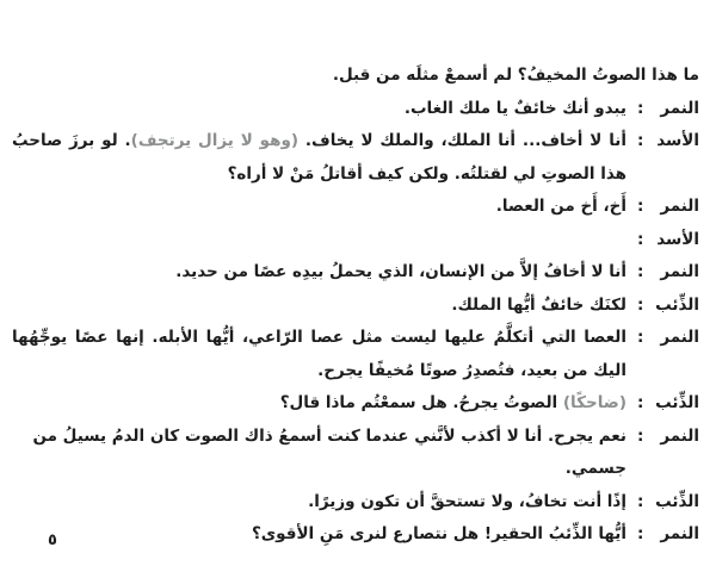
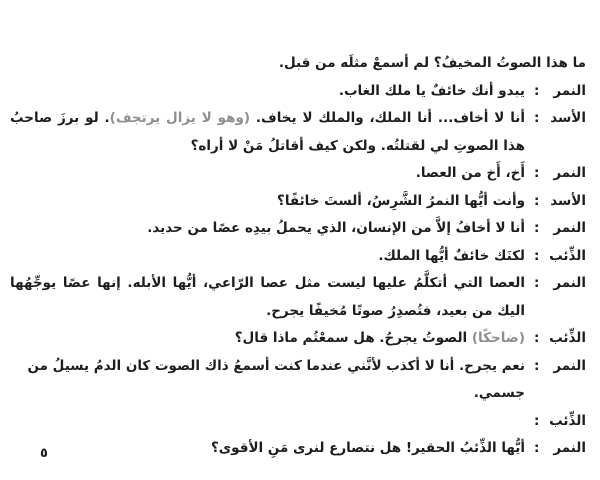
  ما هذا الصوتُ المخيفُ؟ لم أسمعْ مثلَه من قبل.
  النمر
  :
  يبدو أنك خائفٌ يا ملك الغاب.
  الأسد
  :
  أنا لا أخاف... أنا الملك، والملك لا يخاف. (وهو لا يزال يرتجف). لو برزَ صاحبُ هذا الصوتِ لي لقتلتُه. ولكن كيف أقاتلُ مَنْ لا أراه؟
  النمر
  :
  أَخ، أَخ من العصا.
  الأسد
  :
+ وأنت أيُّها النمرُ الشَّرِسُ، ألستَ خائفًا؟
  النمر
  :
  أنا لا أخافُ إلاَّ من الإنسان، الذي يحملُ بيدِه عصًا من حديد.
  الذِّئب
  :
  لكنَك خائفٌ أيُّها الملك.
  النمر
  :
  العصا التي أتكلَّمُ عليها ليست مثل عصا الرّاعي، أيُّها الأبله. إنها عصًا يوجِّهُها اليك من بعيد، فتُصدِرُ صوتًا مُخيفًا يجرح.
  الذِّئب
  :
  (ضاحكًا) الصوتُ يجرحُ. هل سمعْتُم ماذا قال؟
  النمر
  :
  نعم يجرح. أنا لا أكذب لأنَّني عندما كنت أسمعُ ذاك الصوت كان الدمُ يسيلُ من جسمي.
  الذِّئب
  :
- إذًا أنت تخافُ، ولا تستحقَّ أن تكون وزيرًا.
  النمر
  :
  أيُّها الذِّئبُ الحقير! هل نتصارع لنرى مَنِ الأقوى؟
  ٥
